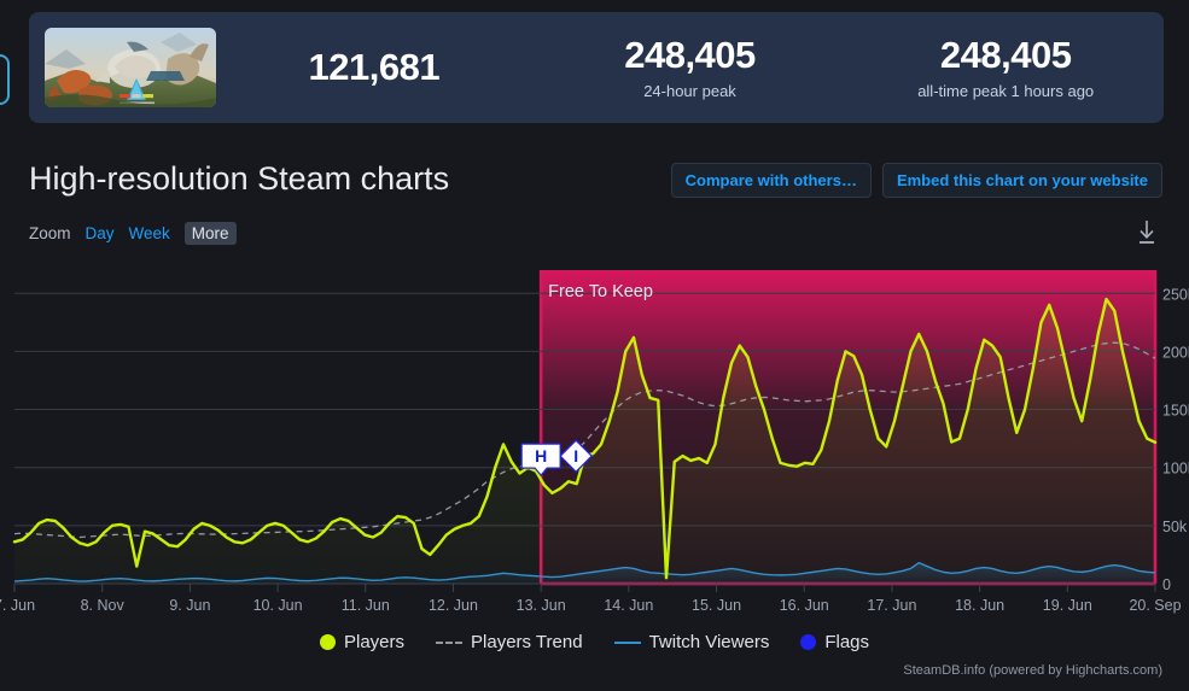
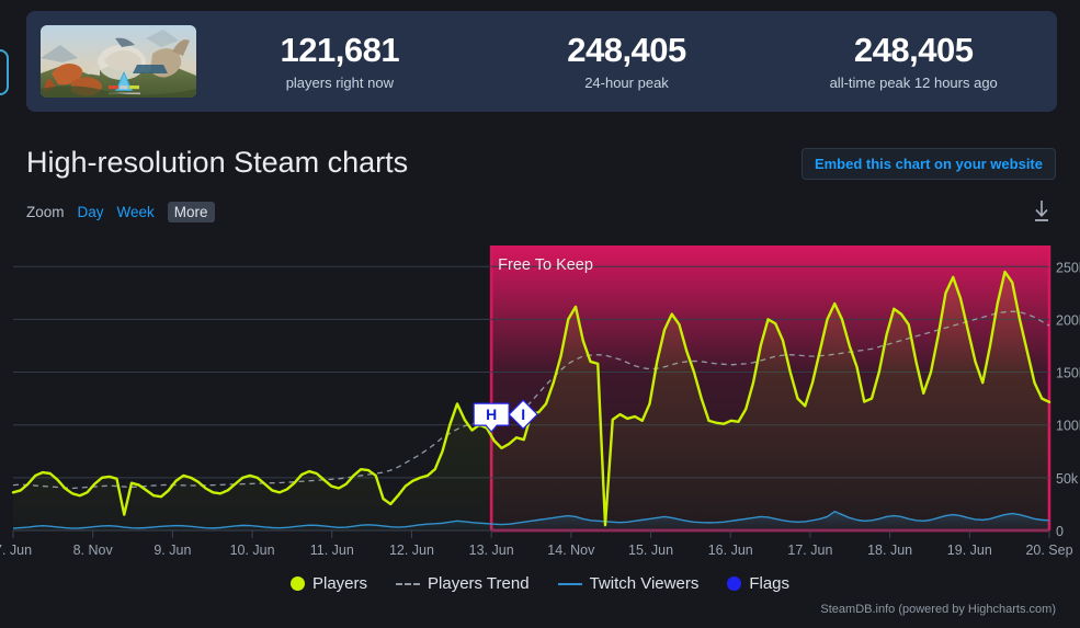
  121,681
+ players right now
  248,405
  24-hour peak
  248,405
- all-time peak 1 hours ago
+ all-time peak 12 hours ago
  High-resolution Steam charts
- Compare with others…
  Embed this chart on your website
  Zoom
  Day
  Week
  More
  0
  50k
  100
  150
  200
  250
  . Jun
  8. Nov
  9. Jun
  10. Jun
  11. Jun
  12. Jun
  13. Jun
- 14. Jun
+ 14. Nov
  15. Jun
  16. Jun
  17. Jun
  18. Jun
  19. Jun
  20. Sep
  H
  I
  Free To Keep
  Players
  Players Trend
  Twitch Viewers
  Flags
  SteamDB.info (powered by Highcharts.com)
